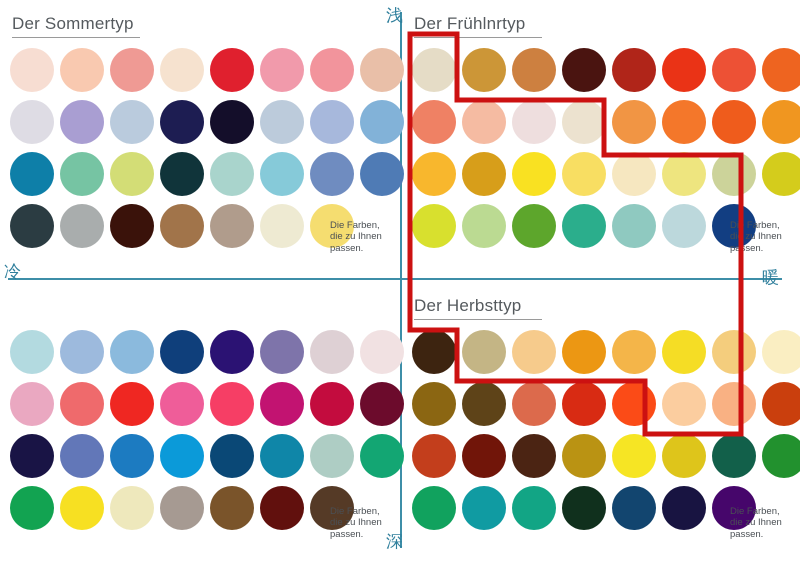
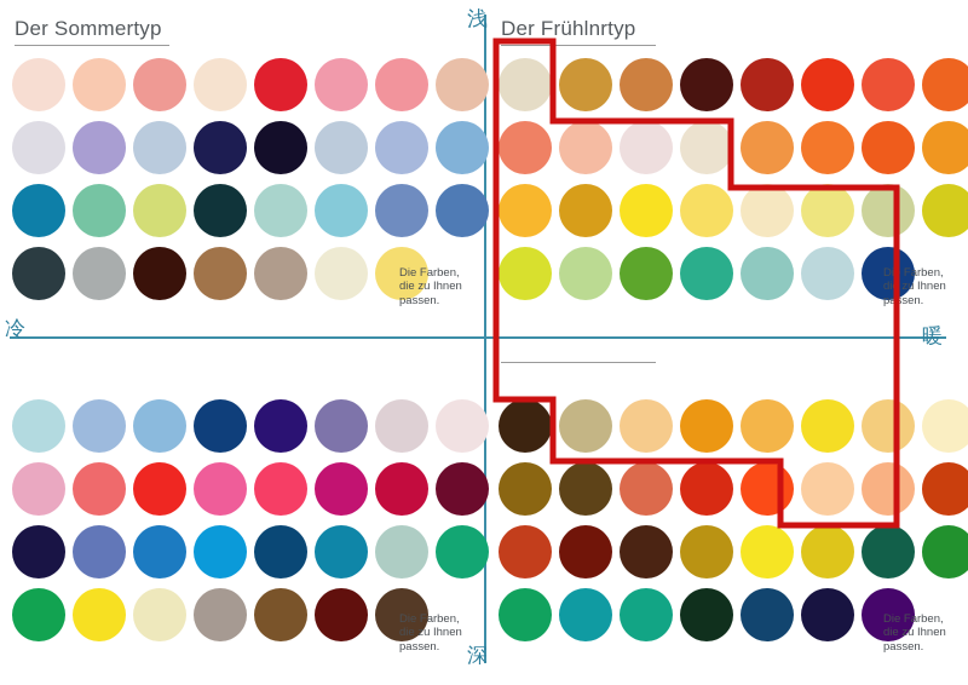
  浅
  深
  冷
  暖
  Der Sommertyp
  Die Farben, die zu Ihnen passen.
  Der Frühlnrtyp
  Di Farben, di zu Ihnen pasen.
  Die Farben, die zu Ihnen passen.
- Der Herbsttyp
  Die Farben, die zu Ihnen passen.
